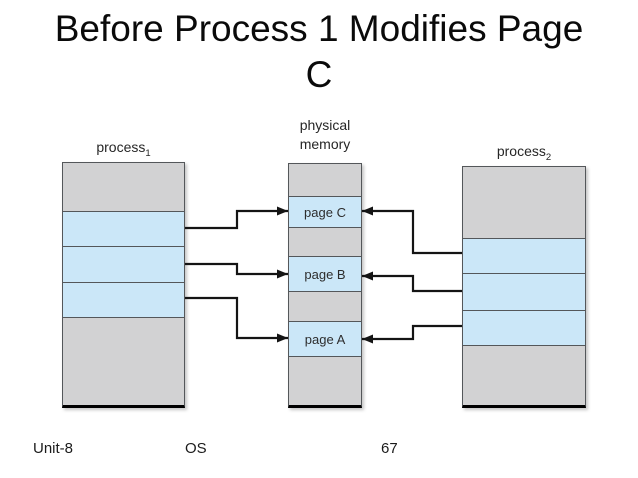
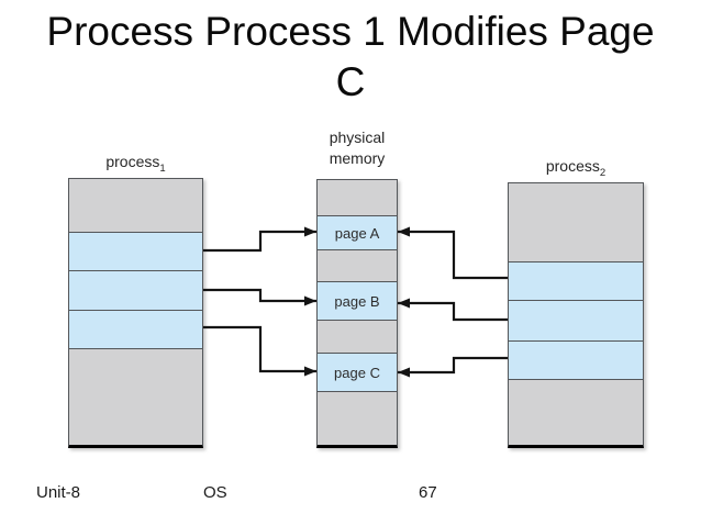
- Before Process 1 Modifies Page
+ Process Process 1 Modifies Page
  C
  process1
  physical
  memory
  process2
- page C
+ page A
  page B
- page A
+ page C
  Unit-8
  OS
  67
